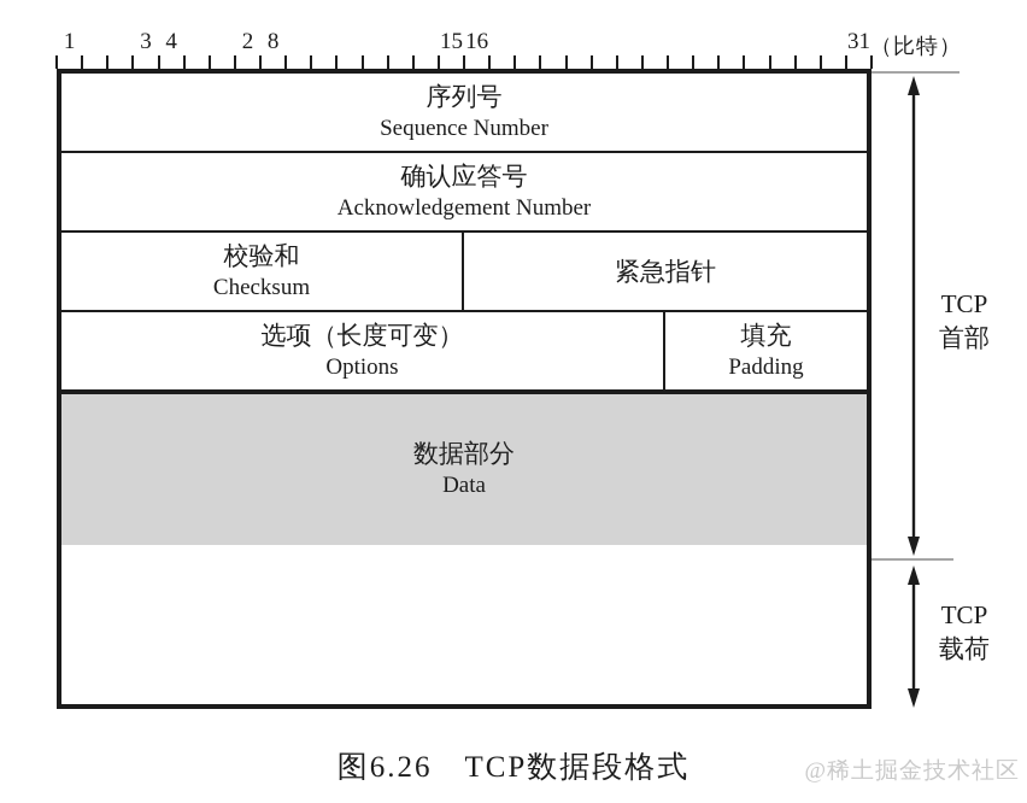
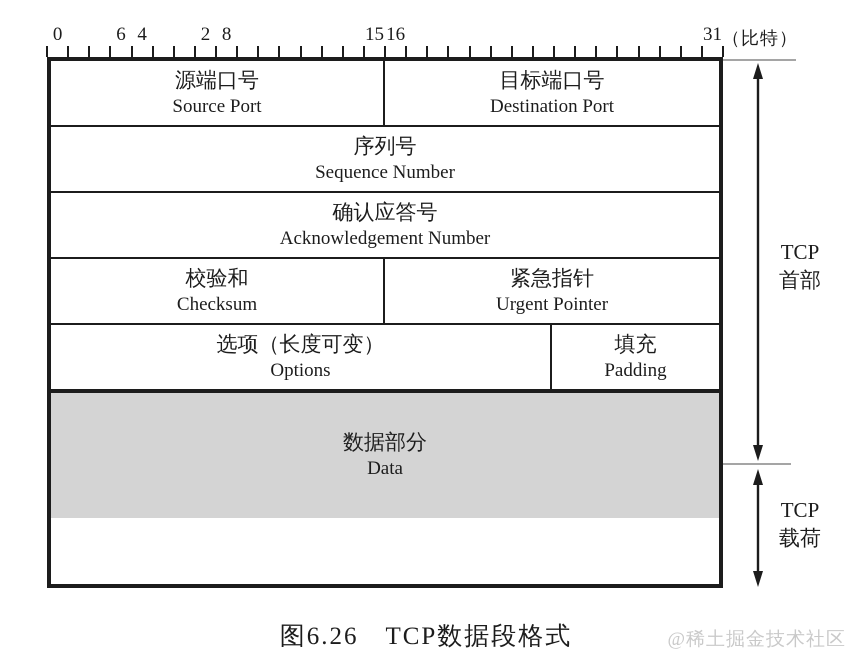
- 1
+ 0
- 3
+ 6
  4
  2
  8
  15
  16
  31
  （比特）
+ 源端口号
+ Source Port
+ 目标端口号
+ Destination Port
  序列号
  Sequence Number
  确认应答号
  Acknowledgement Number
  校验和
  Checksum
  紧急指针
+ Urgent Pointer
  选项（长度可变）
  Options
  填充
  Padding
  数据部分
  Data
  TCP
  首部
  TCP
  载荷
  图6.26 TCP数据段格式
  @稀土掘金技术社区
